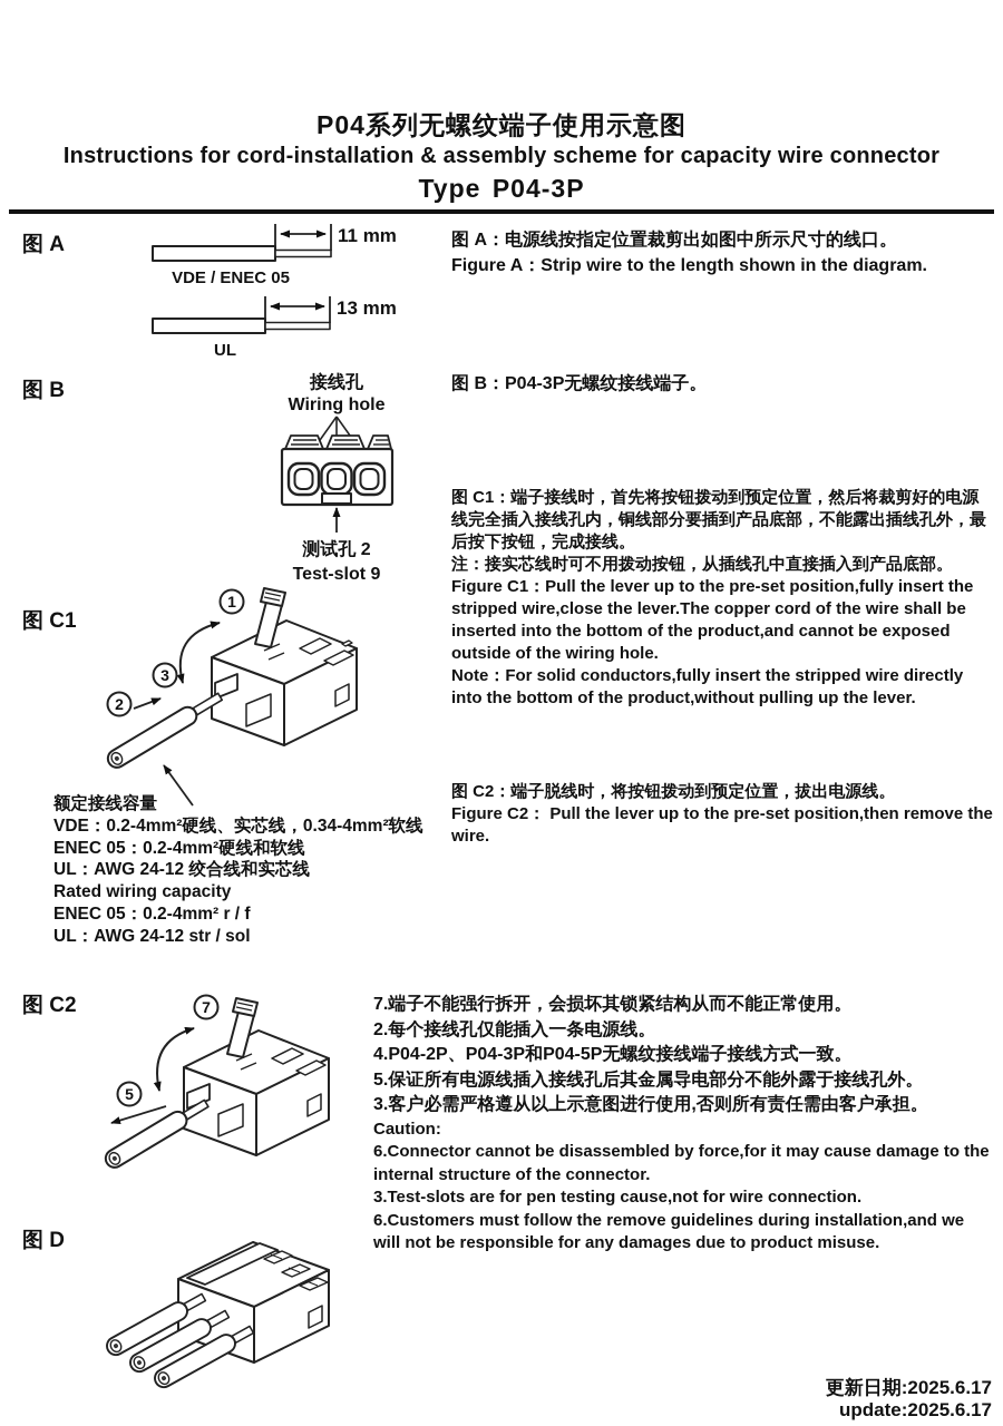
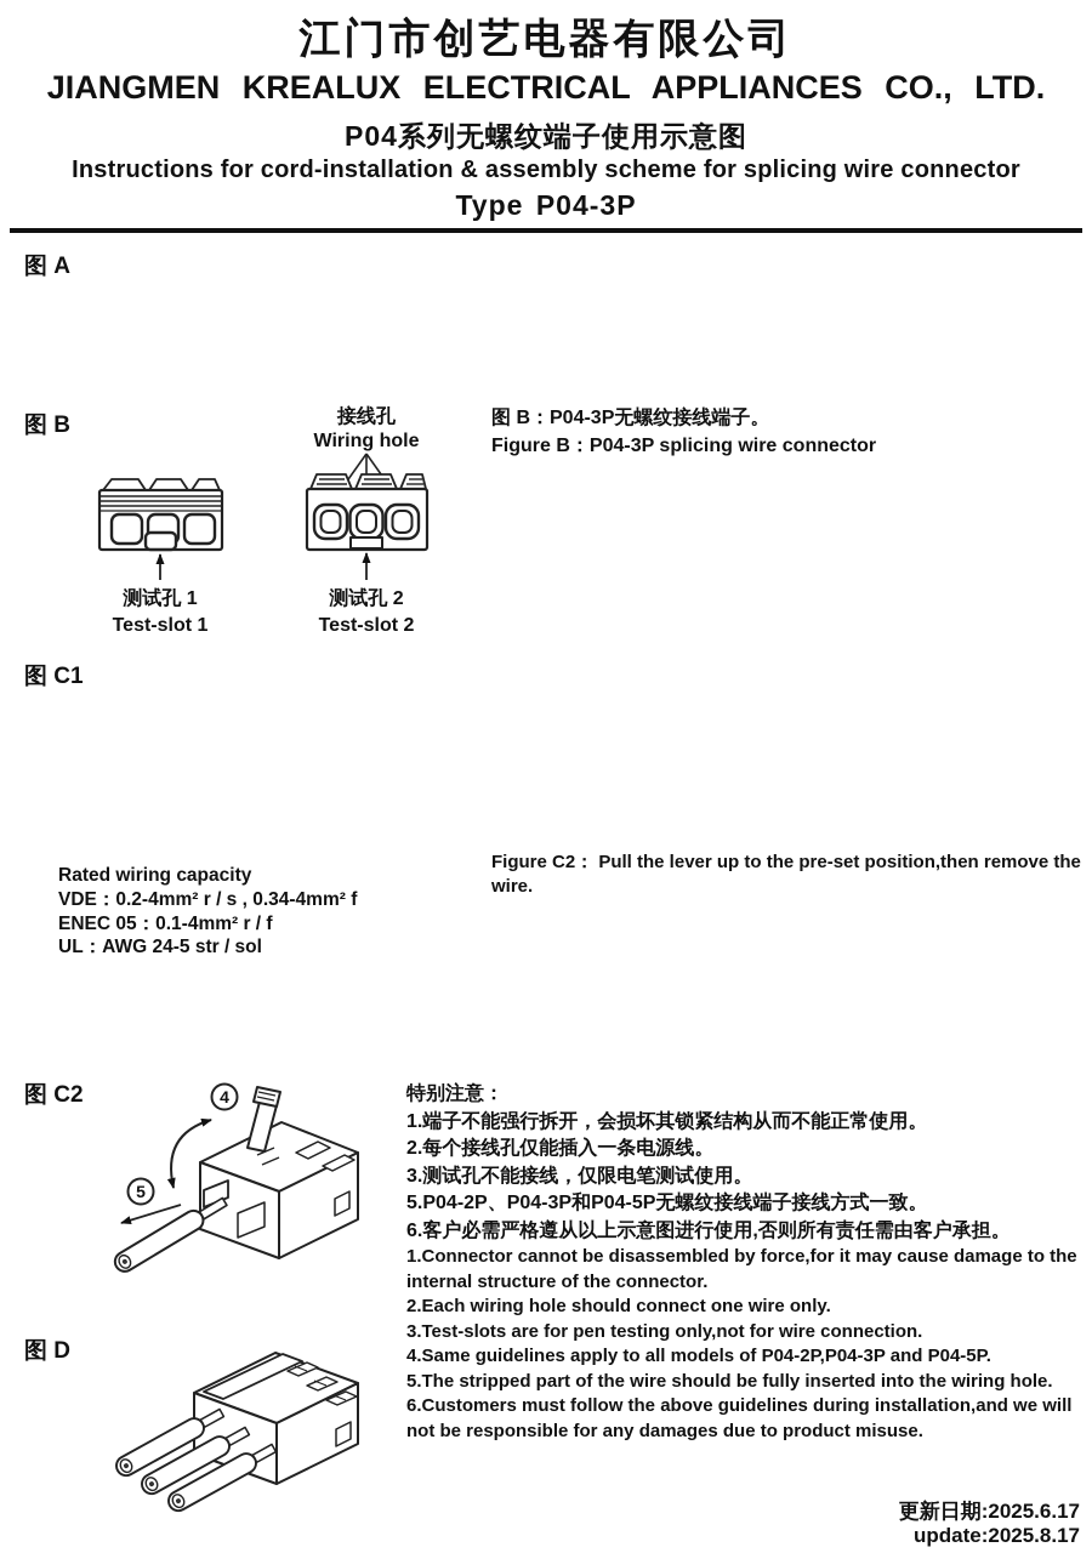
+ 江门市创艺电器有限公司
+ JIANGMEN KREALUX ELECTRICAL APPLIANCES CO., LTD.
  P04系列无螺纹端子使用示意图
- Instructions for cord-installation & assembly scheme for capacity wire connector
+ Instructions for cord-installation & assembly scheme for splicing wire connector
  Type P04-3P
  图 A
- 11 mm
- VDE / ENEC 05
- 13 mm
- UL
- 图 A：电源线按指定位置裁剪出如图中所示尺寸的线口。
- Figure A：Strip wire to the length shown in the diagram.
  图 B
+ 测试孔 1
+ Test-slot 1
  接线孔
  Wiring hole
  测试孔 2
- Test-slot 9
+ Test-slot 2
  图 B：P04-3P无螺纹接线端子。
+ Figure B：P04-3P splicing wire connector
  图 C1
- 1
- 3
- 2
- 图 C1：端子接线时，首先将按钮拨动到预定位置，然后将裁剪好的电源线完全插入接线孔内，铜线部分要插到产品底部，不能露出插线孔外，最后按下按钮，完成接线。
- 注：接实芯线时可不用拨动按钮，从插线孔中直接插入到产品底部。
- Figure C1：Pull the lever up to the pre-set position,fully insert the stripped wire,close the lever.The copper cord of the wire shall be inserted into the bottom of the product,and cannot be exposed outside of the wiring hole.
- Note：For solid conductors,fully insert the stripped wire directly into the bottom of the product,without pulling up the lever.
- 额定接线容量
- VDE：0.2-4mm²硬线、实芯线，0.34-4mm²软线
- ENEC 05：0.2-4mm²硬线和软线
- UL：AWG 24-12 绞合线和实芯线
  Rated wiring capacity
+ VDE：0.2-4mm² r / s , 0.34-4mm² f
- ENEC 05：0.2-4mm² r / f
+ ENEC 05：0.1-4mm² r / f
- UL：AWG 24-12 str / sol
+ UL：AWG 24-5 str / sol
- 图 C2：端子脱线时，将按钮拨动到预定位置，拔出电源线。
  Figure C2： Pull the lever up to the pre-set position,then remove the wire.
  图 C2
- 7
+ 4
  5
  图 D
+ 特别注意：
- 7.端子不能强行拆开，会损坏其锁紧结构从而不能正常使用。
+ 1.端子不能强行拆开，会损坏其锁紧结构从而不能正常使用。
  2.每个接线孔仅能插入一条电源线。
+ 3.测试孔不能接线，仅限电笔测试使用。
- 4.P04-2P、P04-3P和P04-5P无螺纹接线端子接线方式一致。
+ 5.P04-2P、P04-3P和P04-5P无螺纹接线端子接线方式一致。
- 5.保证所有电源线插入接线孔后其金属导电部分不能外露于接线孔外。
- 3.客户必需严格遵从以上示意图进行使用,否则所有责任需由客户承担。
+ 6.客户必需严格遵从以上示意图进行使用,否则所有责任需由客户承担。
- Caution:
- 6.Connector cannot be disassembled by force,for it may cause damage to the internal structure of the connector.
+ 1.Connector cannot be disassembled by force,for it may cause damage to the internal structure of the connector.
+ 2.Each wiring hole should connect one wire only.
- 3.Test-slots are for pen testing cause,not for wire connection.
+ 3.Test-slots are for pen testing only,not for wire connection.
+ 4.Same guidelines apply to all models of P04-2P,P04-3P and P04-5P.
+ 5.The stripped part of the wire should be fully inserted into the wiring hole.
- 6.Customers must follow the remove guidelines during installation,and we will not be responsible for any damages due to product misuse.
+ 6.Customers must follow the above guidelines during installation,and we will not be responsible for any damages due to product misuse.
  更新日期:2025.6.17
- update:2025.6.17
+ update:2025.8.17
